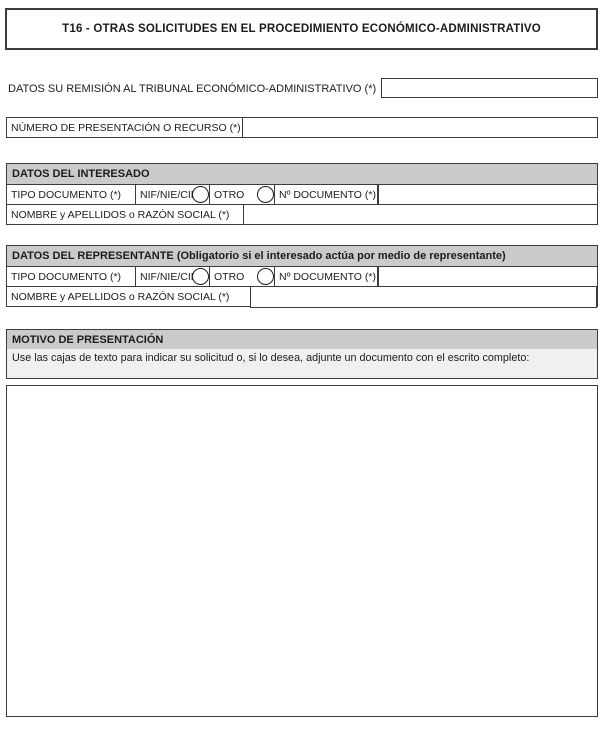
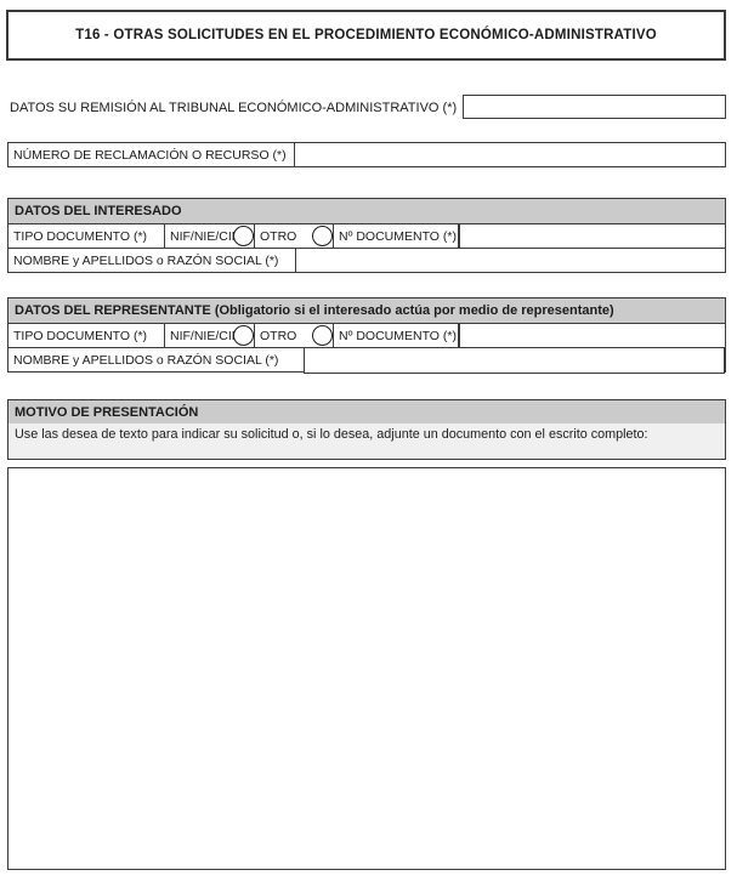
  T16 - OTRAS SOLICITUDES EN EL PROCEDIMIENTO ECONÓMICO-ADMINISTRATIVO
  DATOS SU REMISIÓN AL TRIBUNAL ECONÓMICO-ADMINISTRATIVO (*)
- NÚMERO DE PRESENTACIÓN O RECURSO (*)
+ NÚMERO DE RECLAMACIÓN O RECURSO (*)
  DATOS DEL INTERESADO
  TIPO DOCUMENTO (*)
  NIF/NIE/CI
  OTRO
  Nº DOCUMENTO (*)
  NOMBRE y APELLIDOS o RAZÓN SOCIAL (*)
  DATOS DEL REPRESENTANTE (Obligatorio si el interesado actúa por medio de representante)
  TIPO DOCUMENTO (*)
  NIF/NIE/CI
  OTRO
  Nº DOCUMENTO (*)
  NOMBRE y APELLIDOS o RAZÓN SOCIAL (*)
  MOTIVO DE PRESENTACIÓN
- Use las cajas de texto para indicar su solicitud o, si lo desea, adjunte un documento con el escrito completo:
+ Use las desea de texto para indicar su solicitud o, si lo desea, adjunte un documento con el escrito completo:
